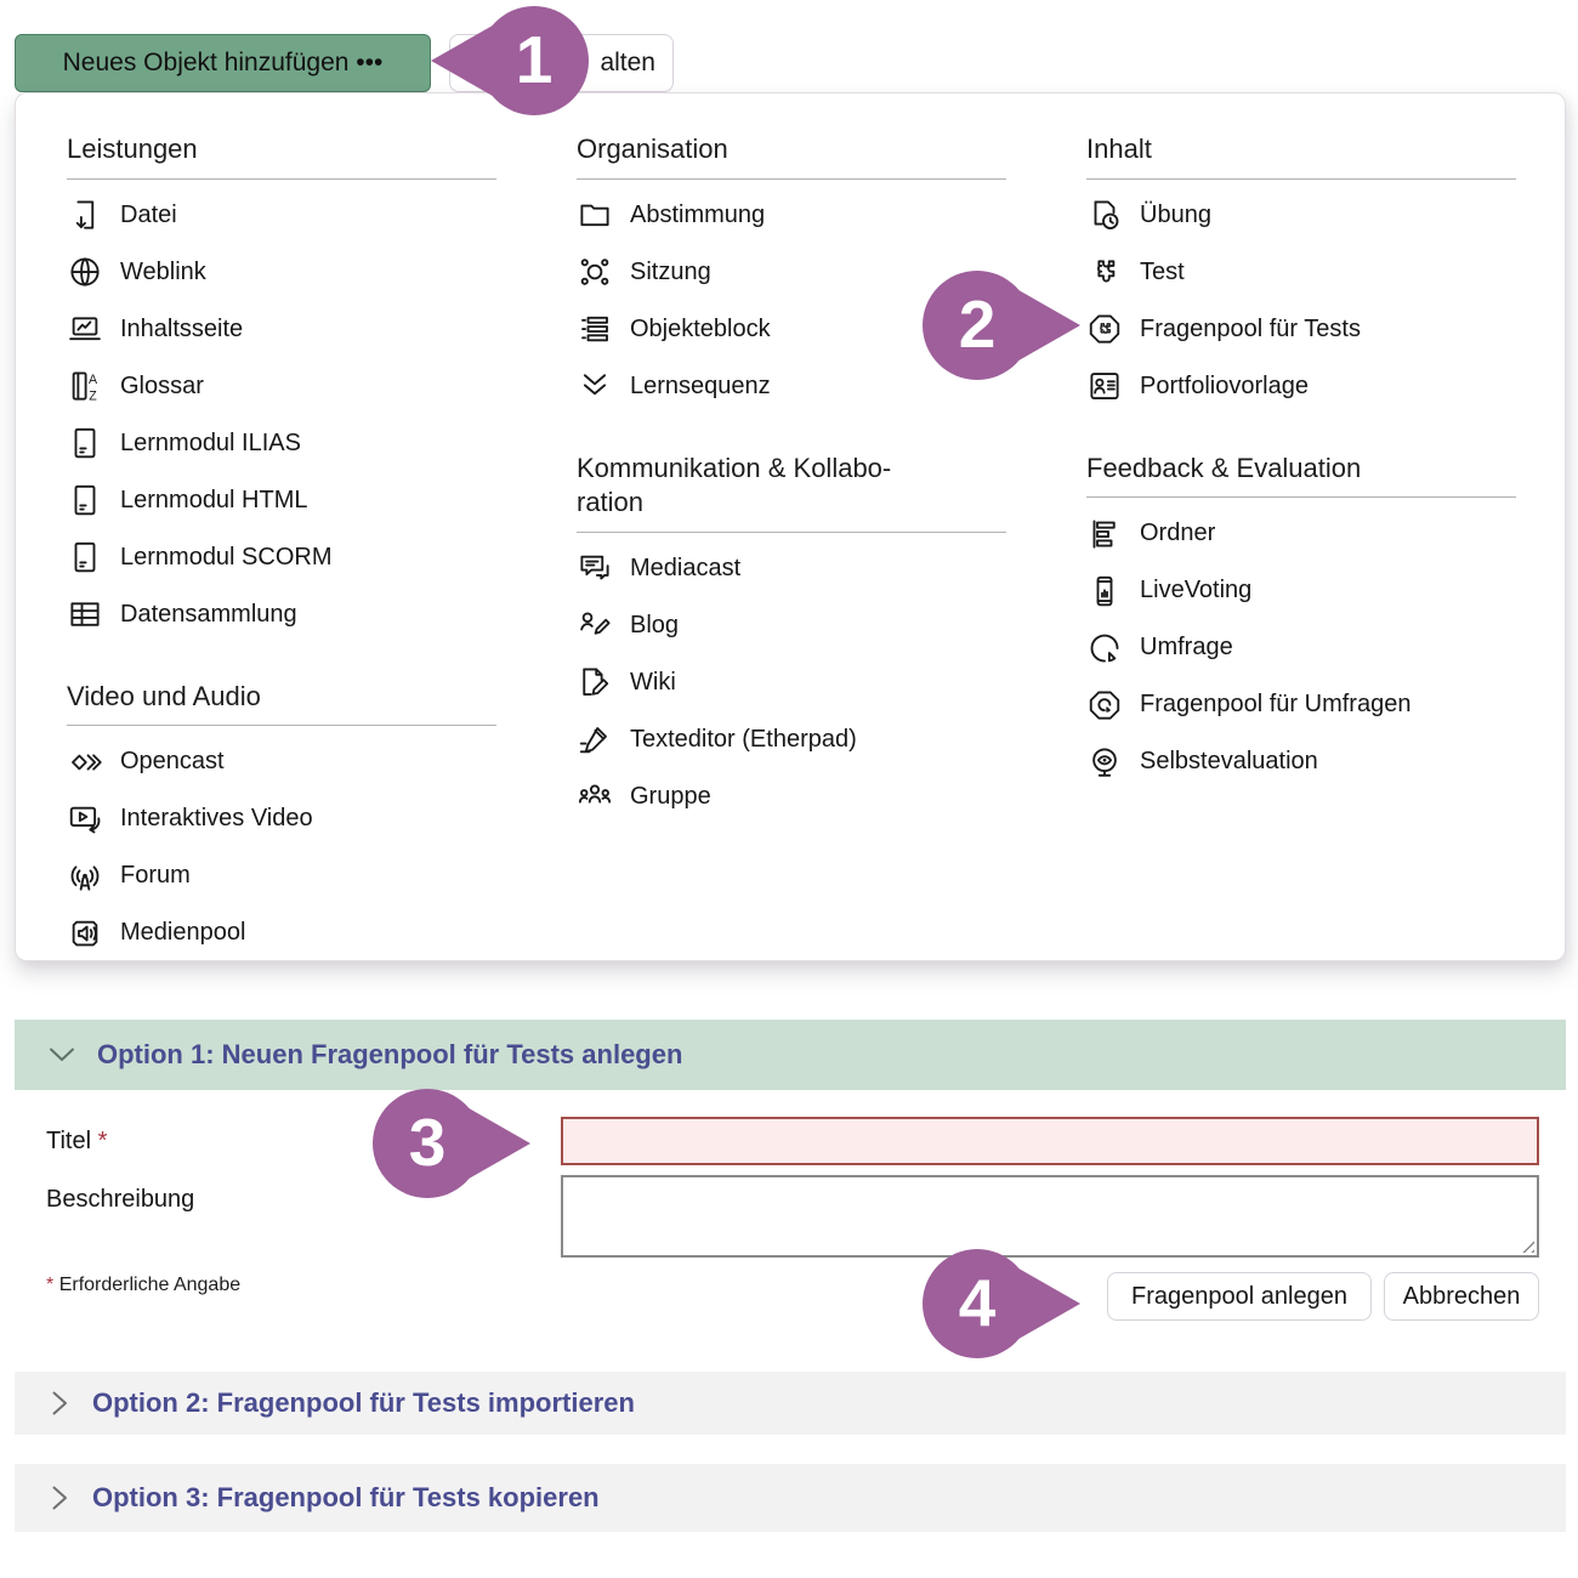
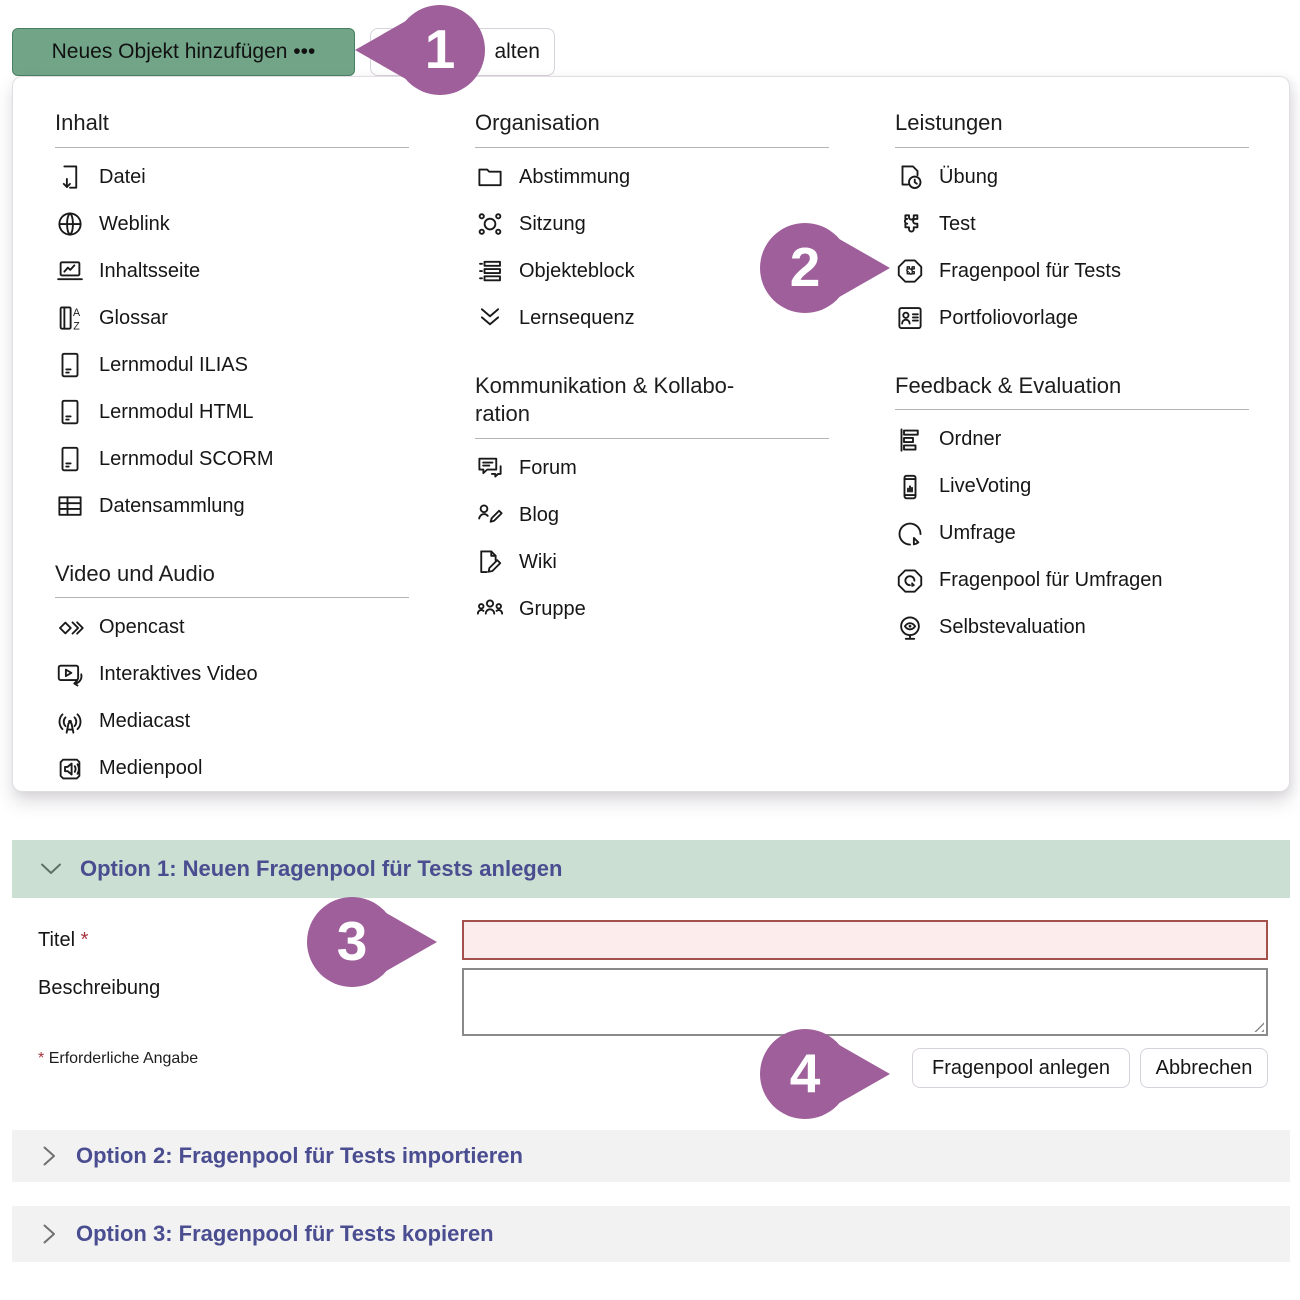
  Neues Objekt hinzufügen •••
  alten
- Leistungen
+ Inhalt
  Datei
  Weblink
  Inhaltsseite
  A
  Z
  Glossar
  Lernmodul ILIAS
  Lernmodul HTML
  Lernmodul SCORM
  Datensammlung
  Video und Audio
  Opencast
  Interaktives Video
- Forum
+ Mediacast
  Medienpool
  Organisation
  Abstimmung
  Sitzung
  Objekteblock
  Lernsequenz
  Kommunikation & Kollabo-
  ration
- Mediacast
+ Forum
  Blog
  Wiki
- Texteditor (Etherpad)
  Gruppe
- Inhalt
+ Leistungen
  Übung
  Test
  Fragenpool für Tests
  Portfoliovorlage
  Feedback & Evaluation
  Ordner
  LiveVoting
  Umfrage
  Fragenpool für Umfragen
  Selbstevaluation
  1
  2
  3
  4
  Option 1: Neuen Fragenpool für Tests anlegen
  Titel *
  Beschreibung
  * Erforderliche Angabe
  Fragenpool anlegen
  Abbrechen
  Option 2: Fragenpool für Tests importieren
  Option 3: Fragenpool für Tests kopieren
